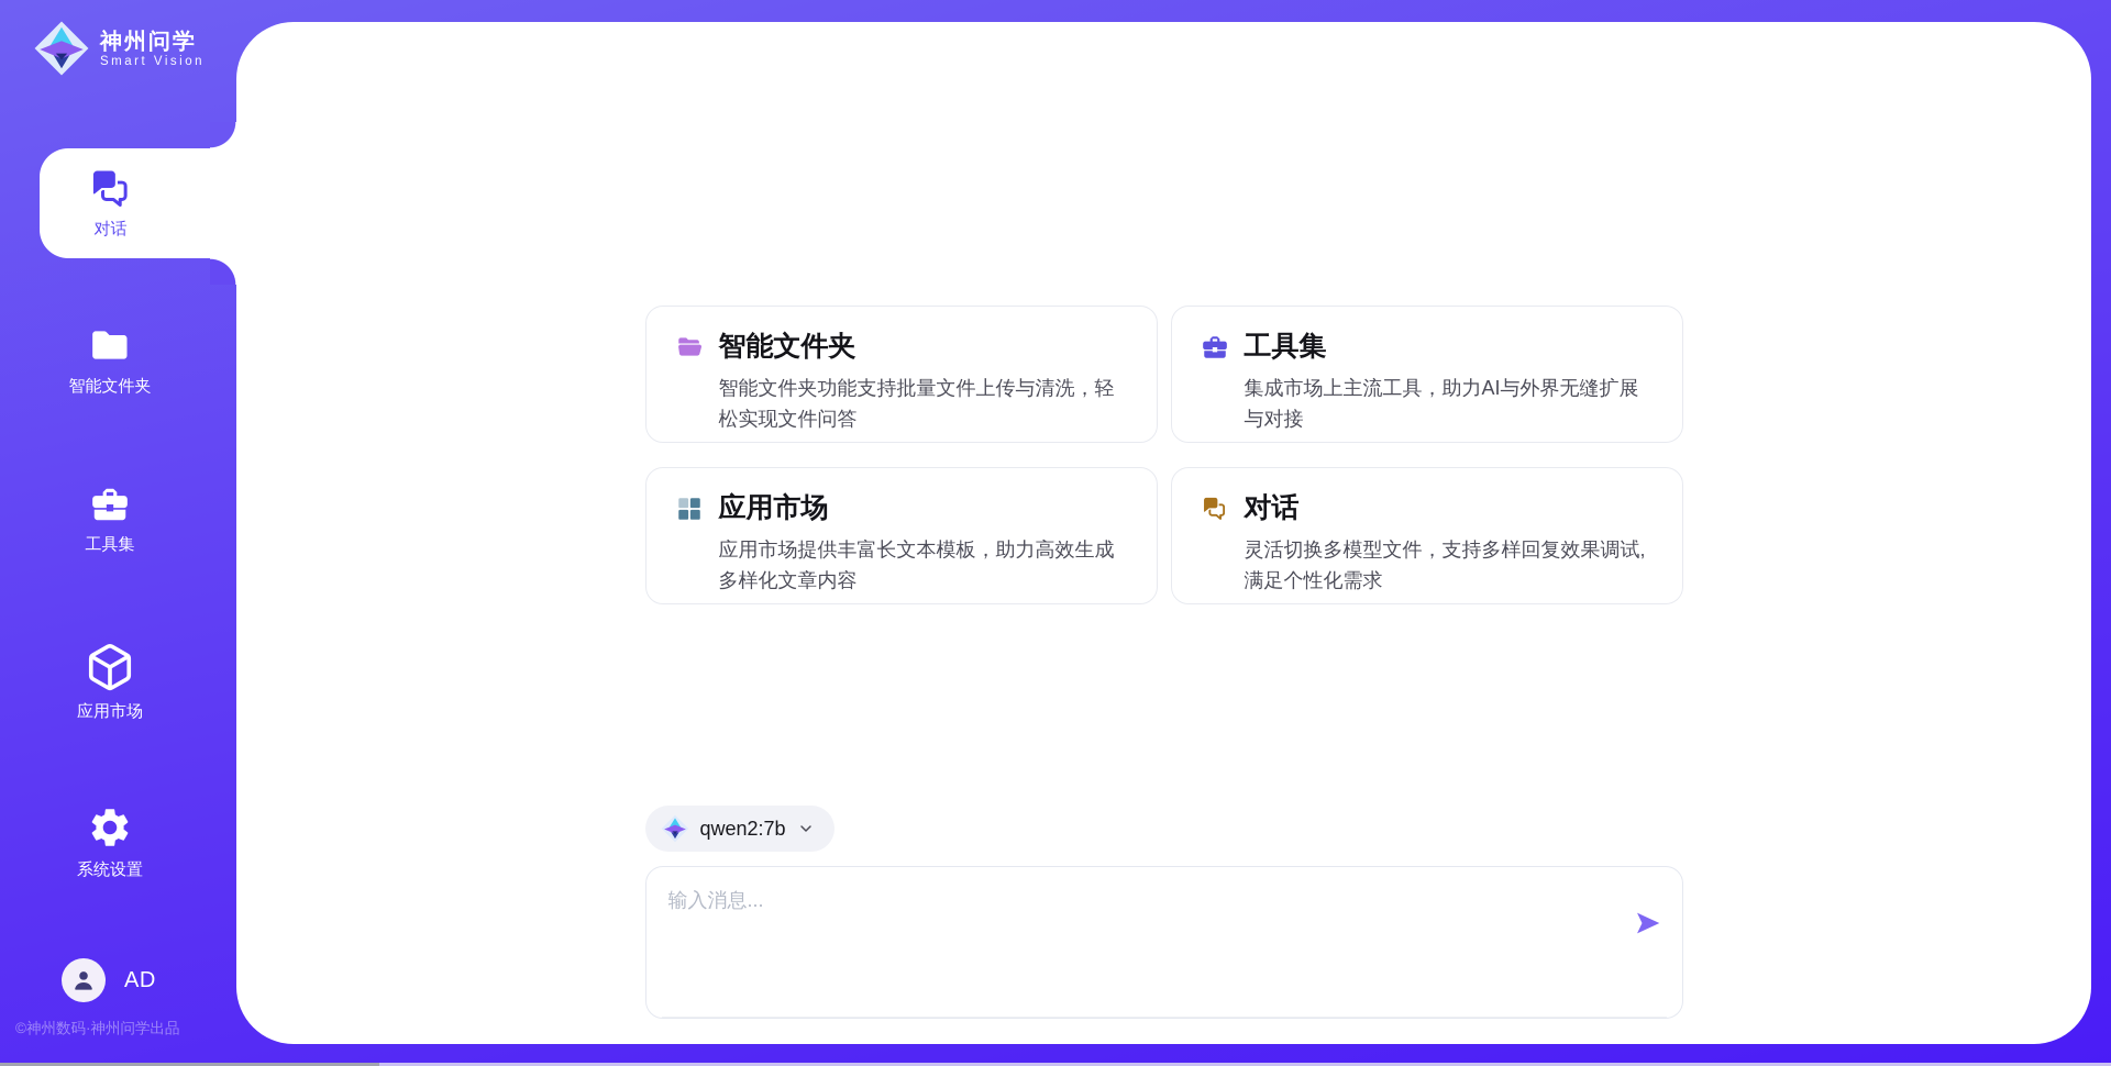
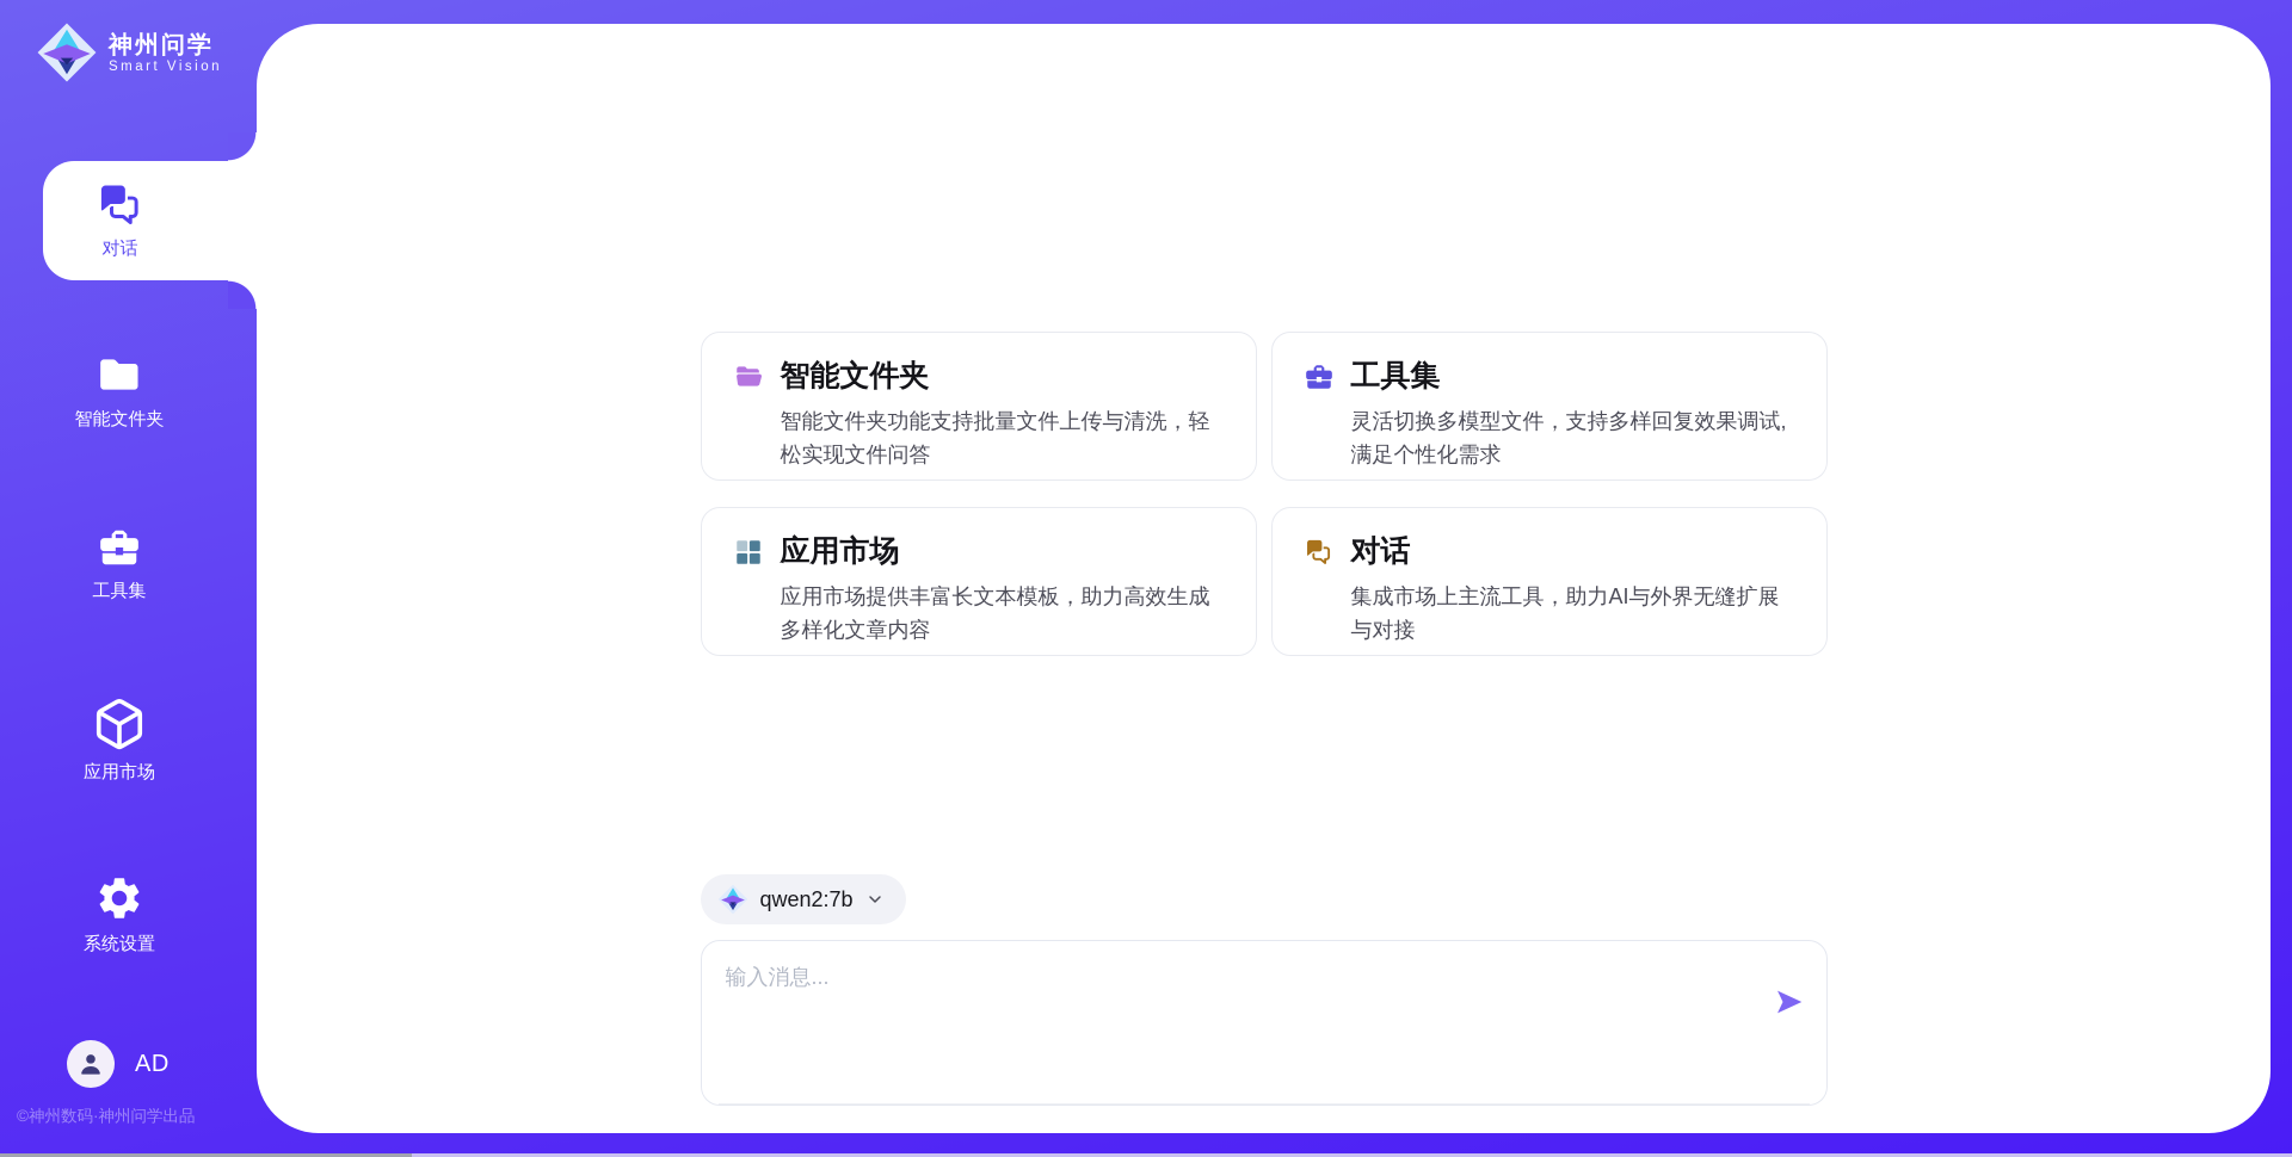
  神州问学
  Smart Vision
  对话
  智能文件夹
  工具集
  应用市场
  系统设置
  AD
  ©神州数码·神州问学出品
  智能文件夹
  智能文件夹功能支持批量文件上传与清洗，轻松实现文件问答
  工具集
- 集成市场上主流工具，助力AI与外界无缝扩展与对接
+ 灵活切换多模型文件，支持多样回复效果调试,满足个性化需求
  应用市场
  应用市场提供丰富长文本模板，助力高效生成多样化文章内容
  对话
- 灵活切换多模型文件，支持多样回复效果调试,满足个性化需求
+ 集成市场上主流工具，助力AI与外界无缝扩展与对接
  qwen2:7b
  输入消息...
